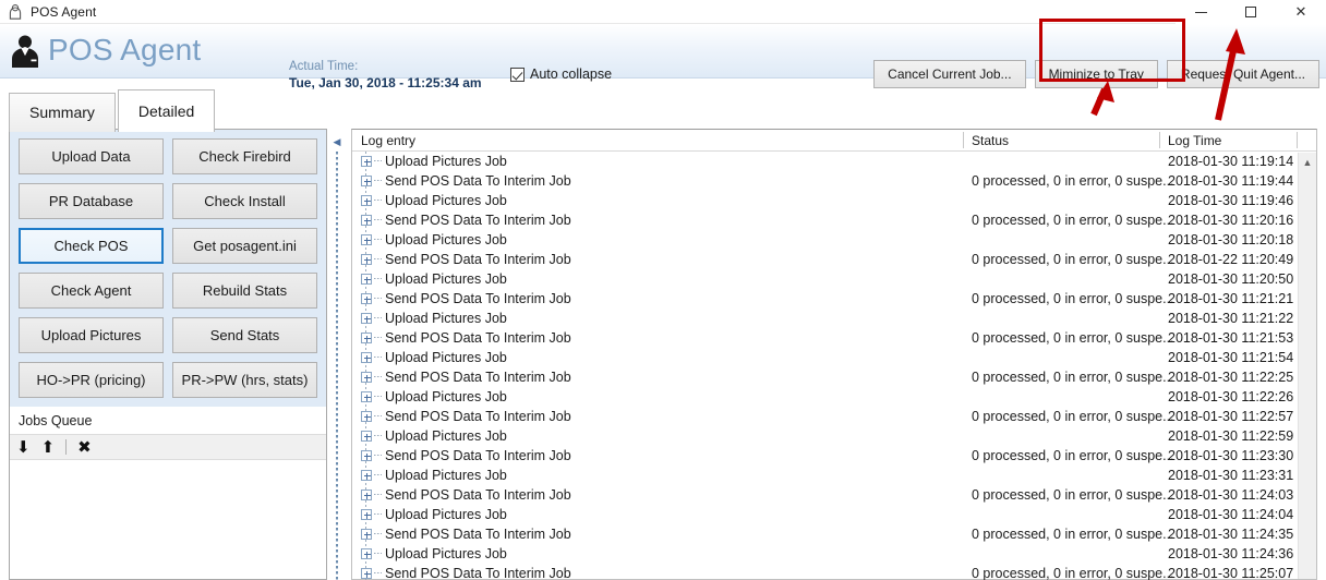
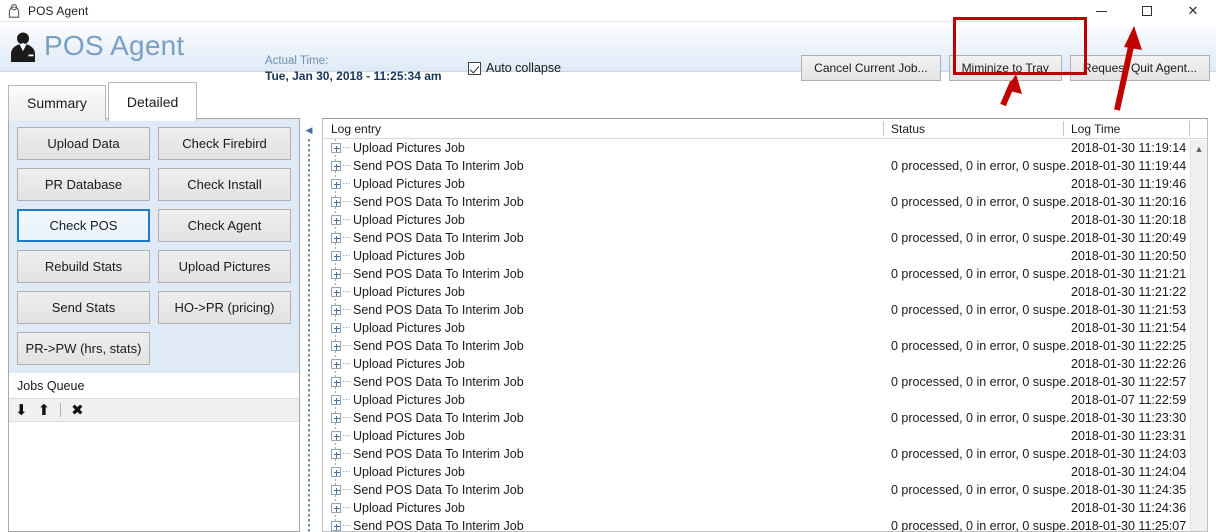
  POS Agent
  ✕
  POS Agent
  Actual Time:
  Tue, Jan 30, 2018 - 11:25:34 am
  Auto collapse
  Cancel Current Job...
  Miminize to Tray
  Reques Quit Agent...
  Summary
  Detailed
  Upload Data
  Check Firebird
  PR Database
  Check Install
  Check POS
- Get posagent.ini
  Check Agent
  Rebuild Stats
  Upload Pictures
  Send Stats
  HO->PR (pricing)
  PR->PW (hrs, stats)
  Jobs Queue
  ⬇
  ⬆
  ✖
  ◀
  Log entry
  Status
  Log Time
  Upload Pictures Job
  2018-01-30 11:19:14
  Send POS Data To Interim Job
  0 processed, 0 in error, 0 suspe...
  2018-01-30 11:19:44
  Upload Pictures Job
  2018-01-30 11:19:46
  Send POS Data To Interim Job
  0 processed, 0 in error, 0 suspe...
  2018-01-30 11:20:16
  Upload Pictures Job
  2018-01-30 11:20:18
  Send POS Data To Interim Job
  0 processed, 0 in error, 0 suspe...
- 2018-01-22 11:20:49
+ 2018-01-30 11:20:49
  Upload Pictures Job
  2018-01-30 11:20:50
  Send POS Data To Interim Job
  0 processed, 0 in error, 0 suspe...
  2018-01-30 11:21:21
  Upload Pictures Job
  2018-01-30 11:21:22
  Send POS Data To Interim Job
  0 processed, 0 in error, 0 suspe...
  2018-01-30 11:21:53
  Upload Pictures Job
  2018-01-30 11:21:54
  Send POS Data To Interim Job
  0 processed, 0 in error, 0 suspe...
  2018-01-30 11:22:25
  Upload Pictures Job
  2018-01-30 11:22:26
  Send POS Data To Interim Job
  0 processed, 0 in error, 0 suspe...
  2018-01-30 11:22:57
  Upload Pictures Job
- 2018-01-30 11:22:59
+ 2018-01-07 11:22:59
  Send POS Data To Interim Job
  0 processed, 0 in error, 0 suspe...
  2018-01-30 11:23:30
  Upload Pictures Job
  2018-01-30 11:23:31
  Send POS Data To Interim Job
  0 processed, 0 in error, 0 suspe...
  2018-01-30 11:24:03
  Upload Pictures Job
  2018-01-30 11:24:04
  Send POS Data To Interim Job
  0 processed, 0 in error, 0 suspe...
  2018-01-30 11:24:35
  Upload Pictures Job
  2018-01-30 11:24:36
  Send POS Data To Interim Job
  0 processed, 0 in error, 0 suspe...
  2018-01-30 11:25:07
  ▲
